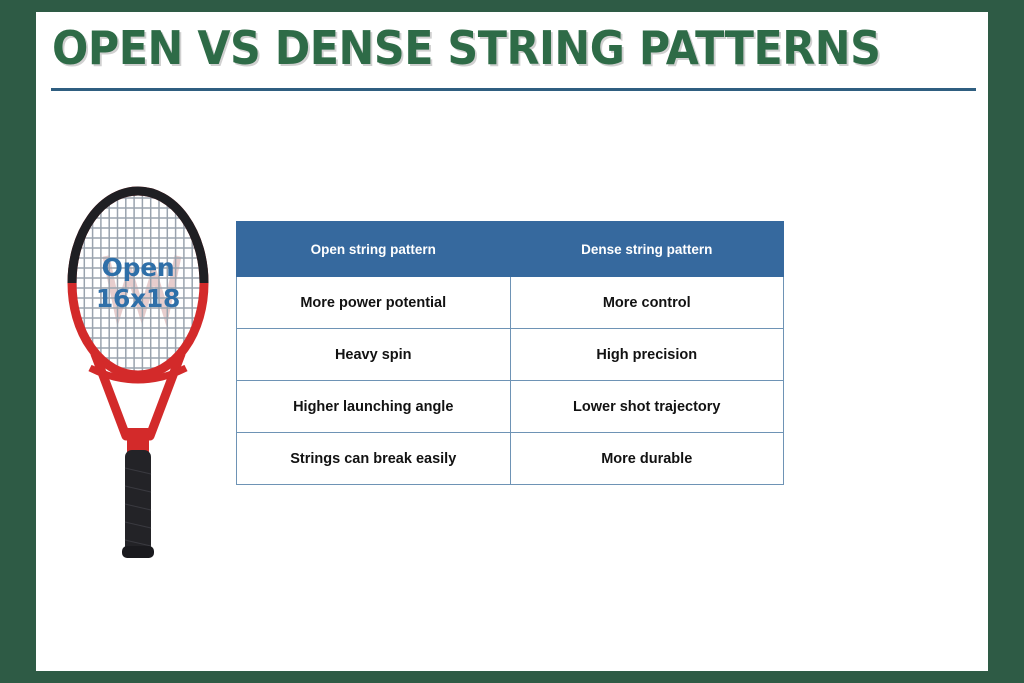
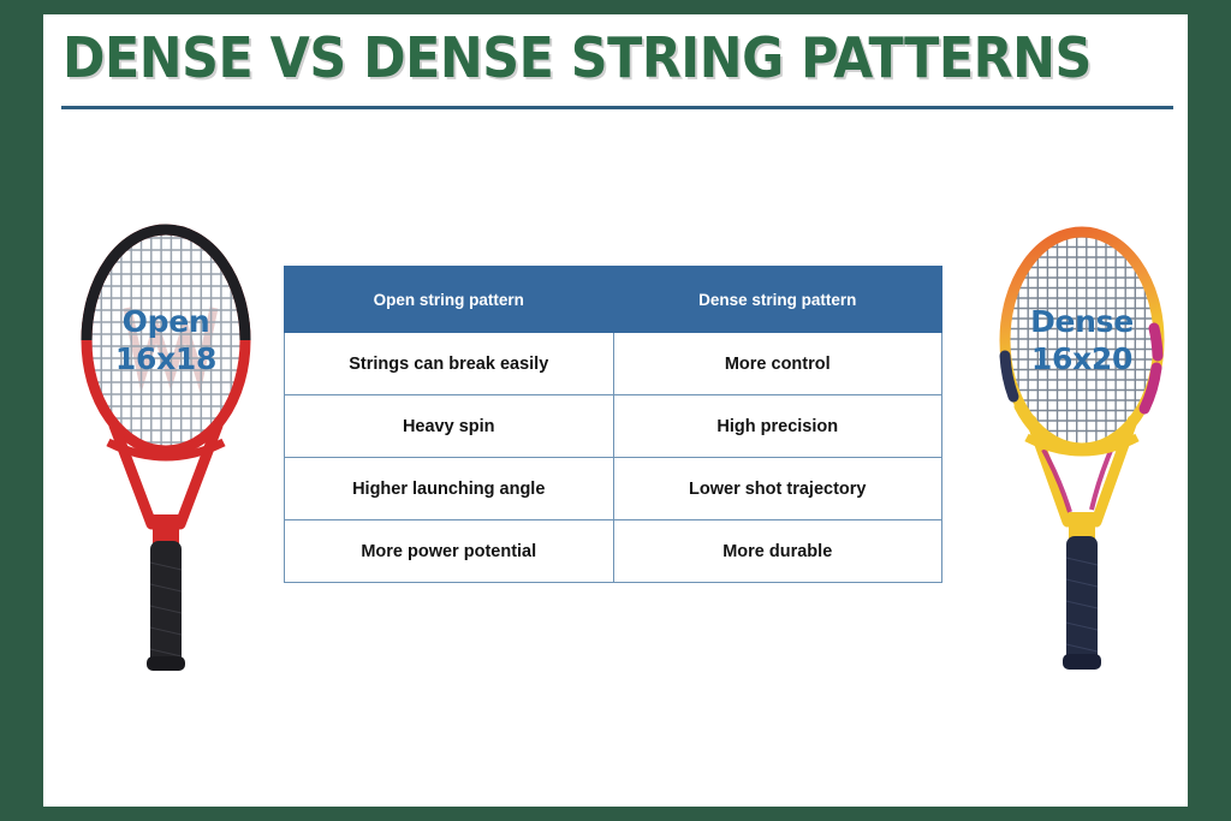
- OPEN VS DENSE STRING PATTERNS
+ DENSE VS DENSE STRING PATTERNS
  Open
  16x18
+ Dense
+ 16x20
  Open string pattern	Dense string pattern
- More power potential	More control
+ Strings can break easily	More control
  Heavy spin	High precision
  Higher launching angle	Lower shot trajectory
- Strings can break easily	More durable
+ More power potential	More durable
